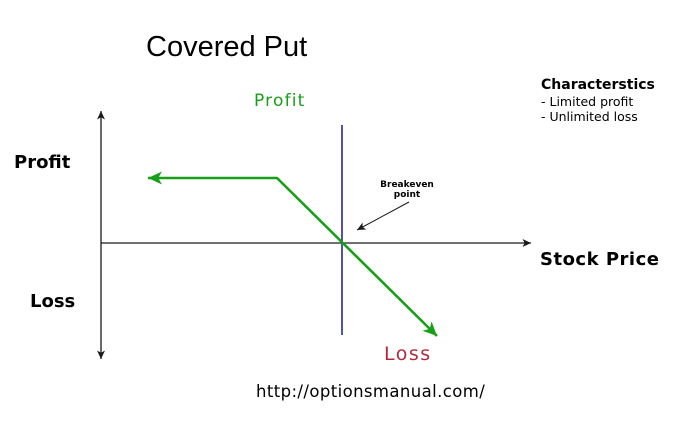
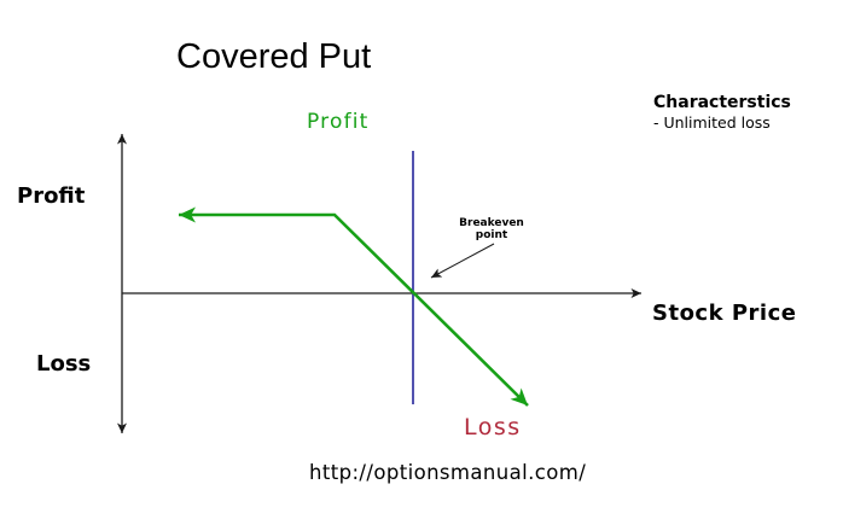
  Covered Put
  Profit
  Characterstics
- - Limited profit
  - Unlimited loss
  Profit
  Loss
  Stock Price
  Breakeven
  point
  Loss
  http://optionsmanual.com/
